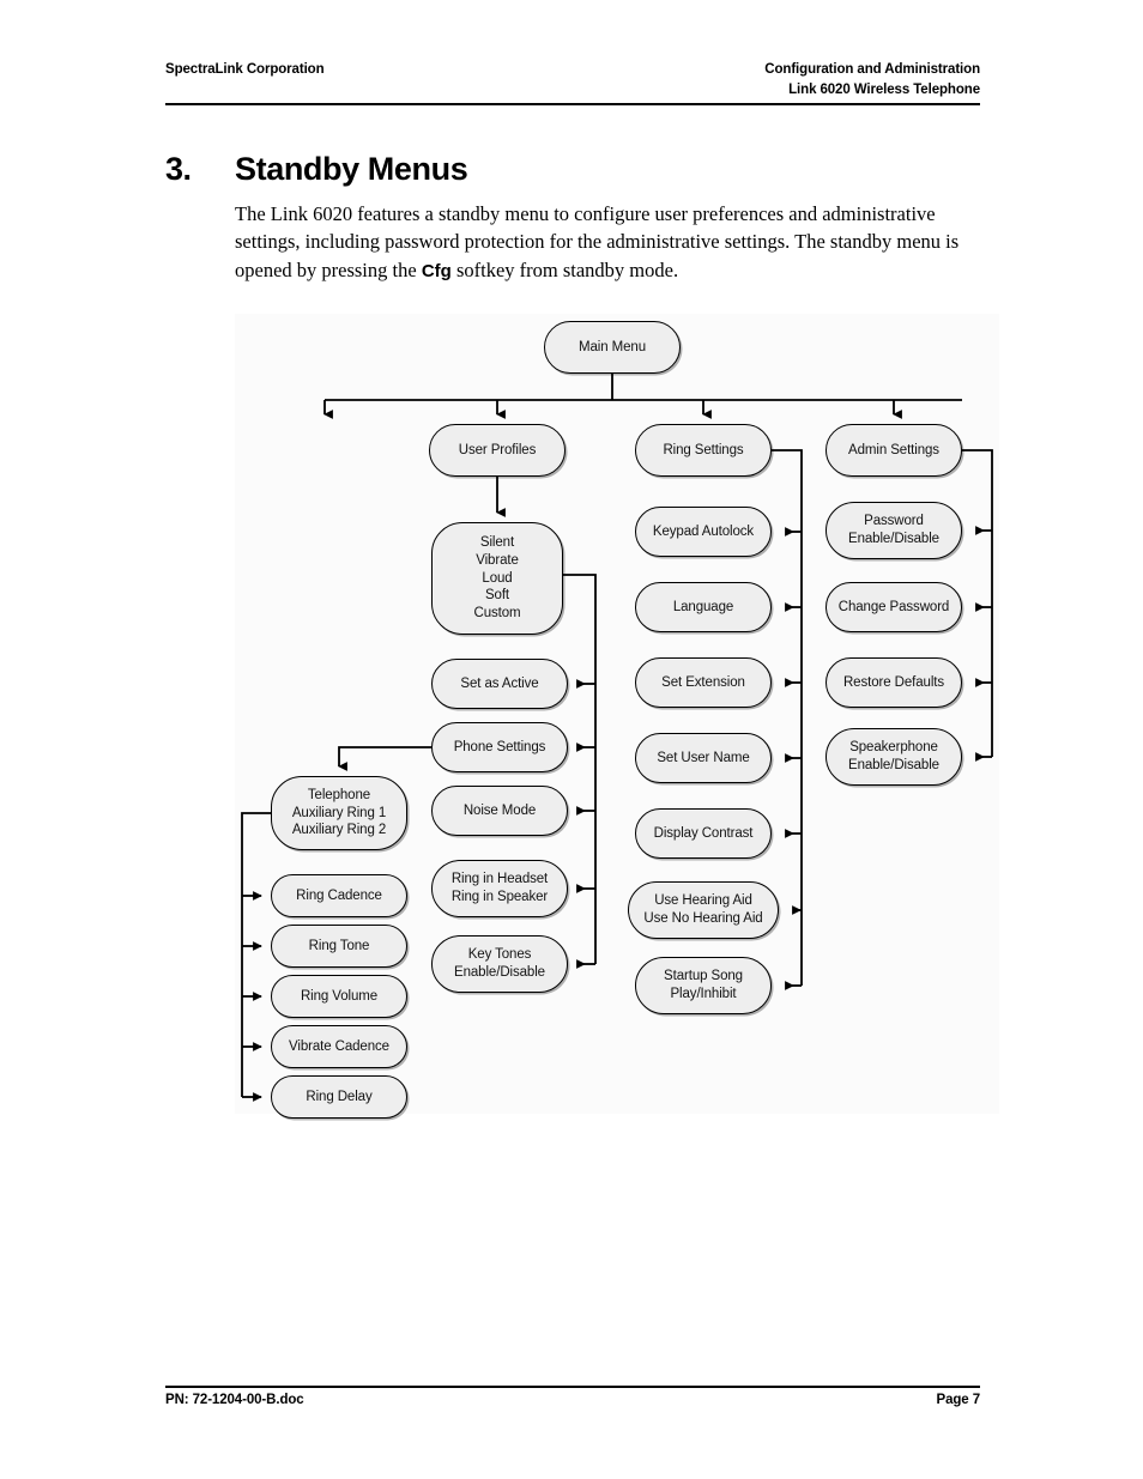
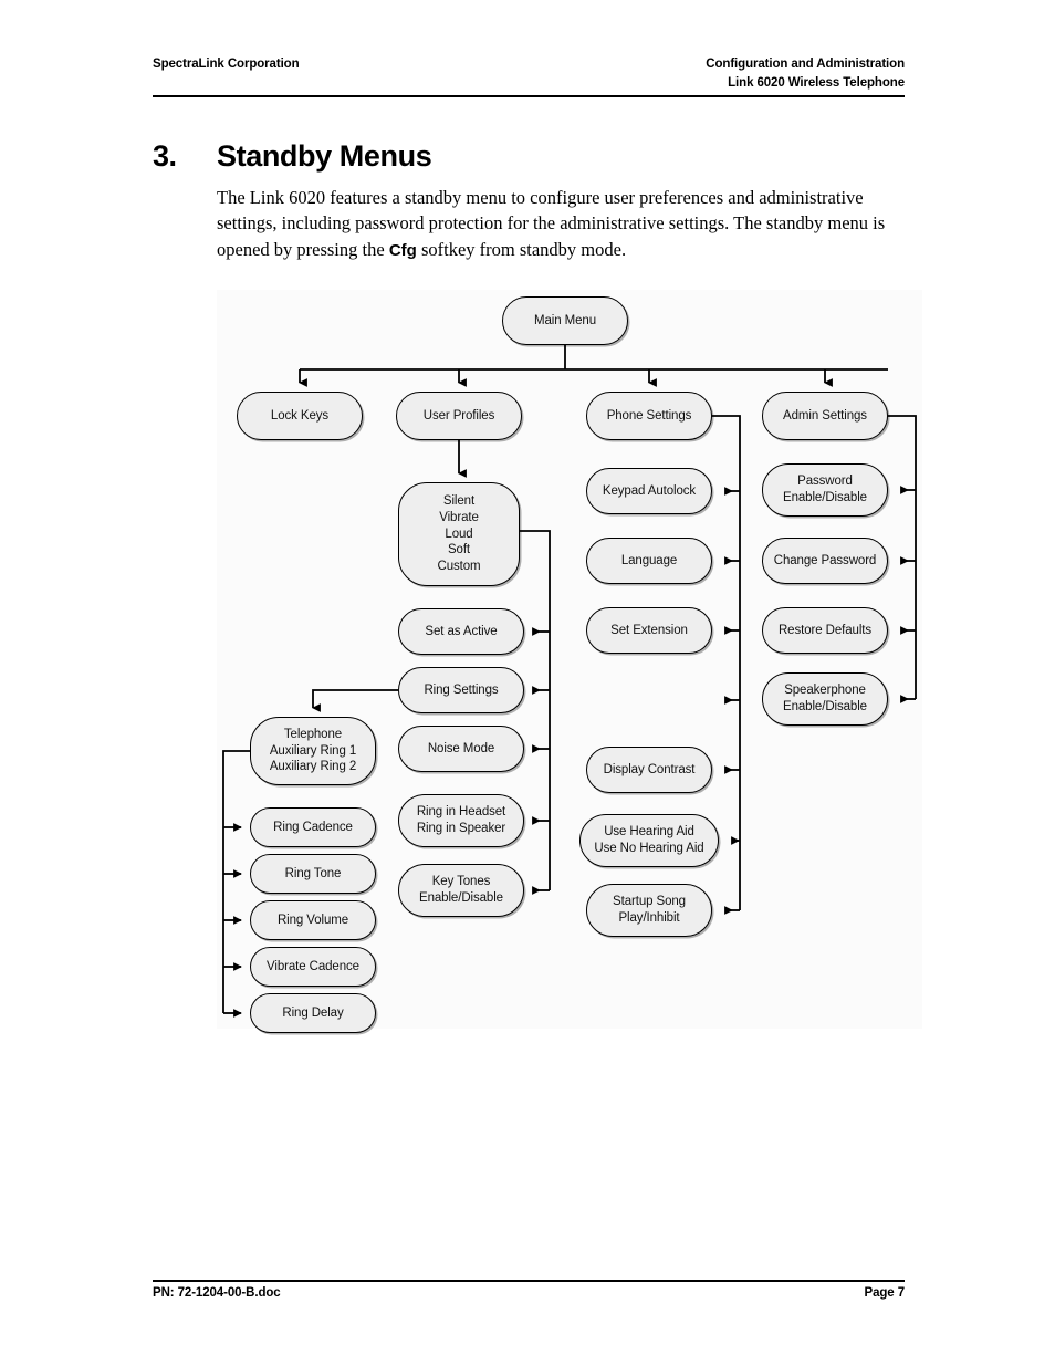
  SpectraLink Corporation
  Configuration and Administration
  Link 6020 Wireless Telephone
  3.
  Standby Menus
  The Link 6020 features a standby menu to configure user preferences and administrative settings, including password protection for the administrative settings. The standby menu is opened by pressing the Cfg softkey from standby mode.
  Main Menu
+ Lock Keys
  User Profiles
- Ring Settings
+ Phone Settings
  Admin Settings
  Silent
  Vibrate
  Loud
  Soft
  Custom
  Set as Active
- Phone Settings
+ Ring Settings
  Noise Mode
  Ring in Headset
  Ring in Speaker
  Key Tones
  Enable/Disable
  Telephone
  Auxiliary Ring 1
  Auxiliary Ring 2
  Ring Cadence
  Ring Tone
  Ring Volume
  Vibrate Cadence
  Ring Delay
  Keypad Autolock
  Language
  Set Extension
- Set User Name
  Display Contrast
  Use Hearing Aid
  Use No Hearing Aid
  Startup Song
  Play/Inhibit
  Password
  Enable/Disable
  Change Password
  Restore Defaults
  Speakerphone
  Enable/Disable
  PN: 72-1204-00-B.doc
  Page 7
